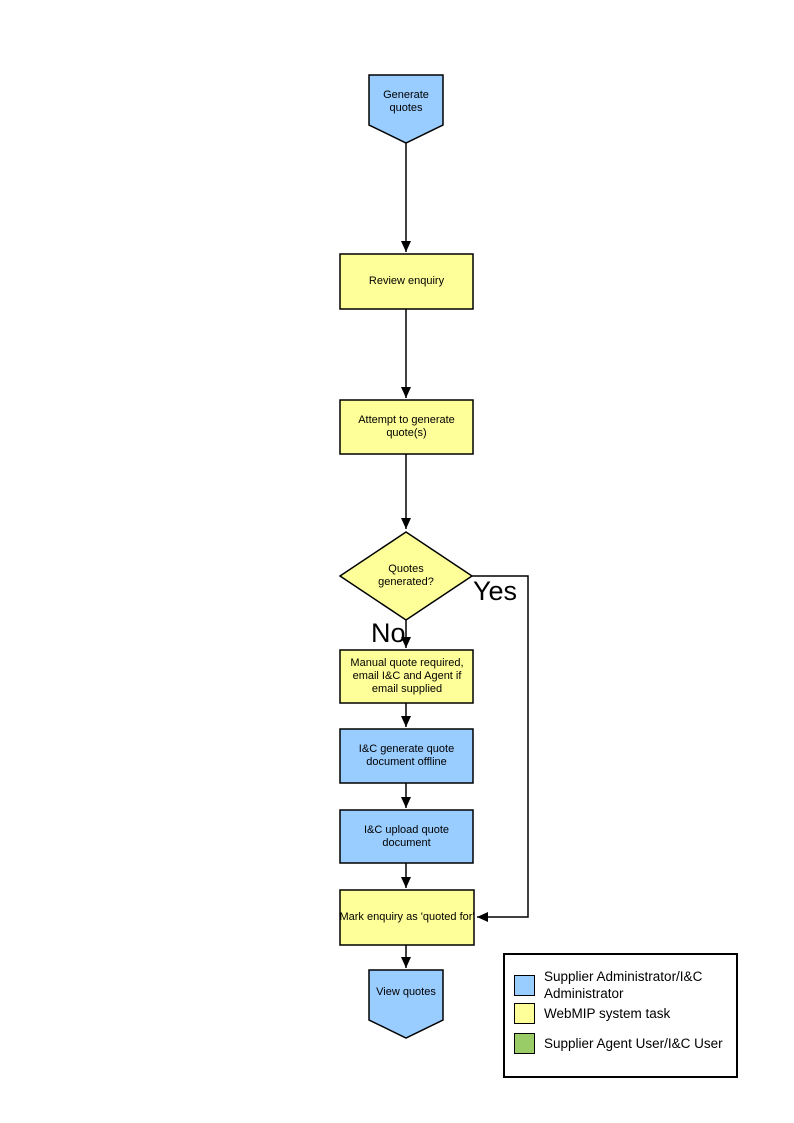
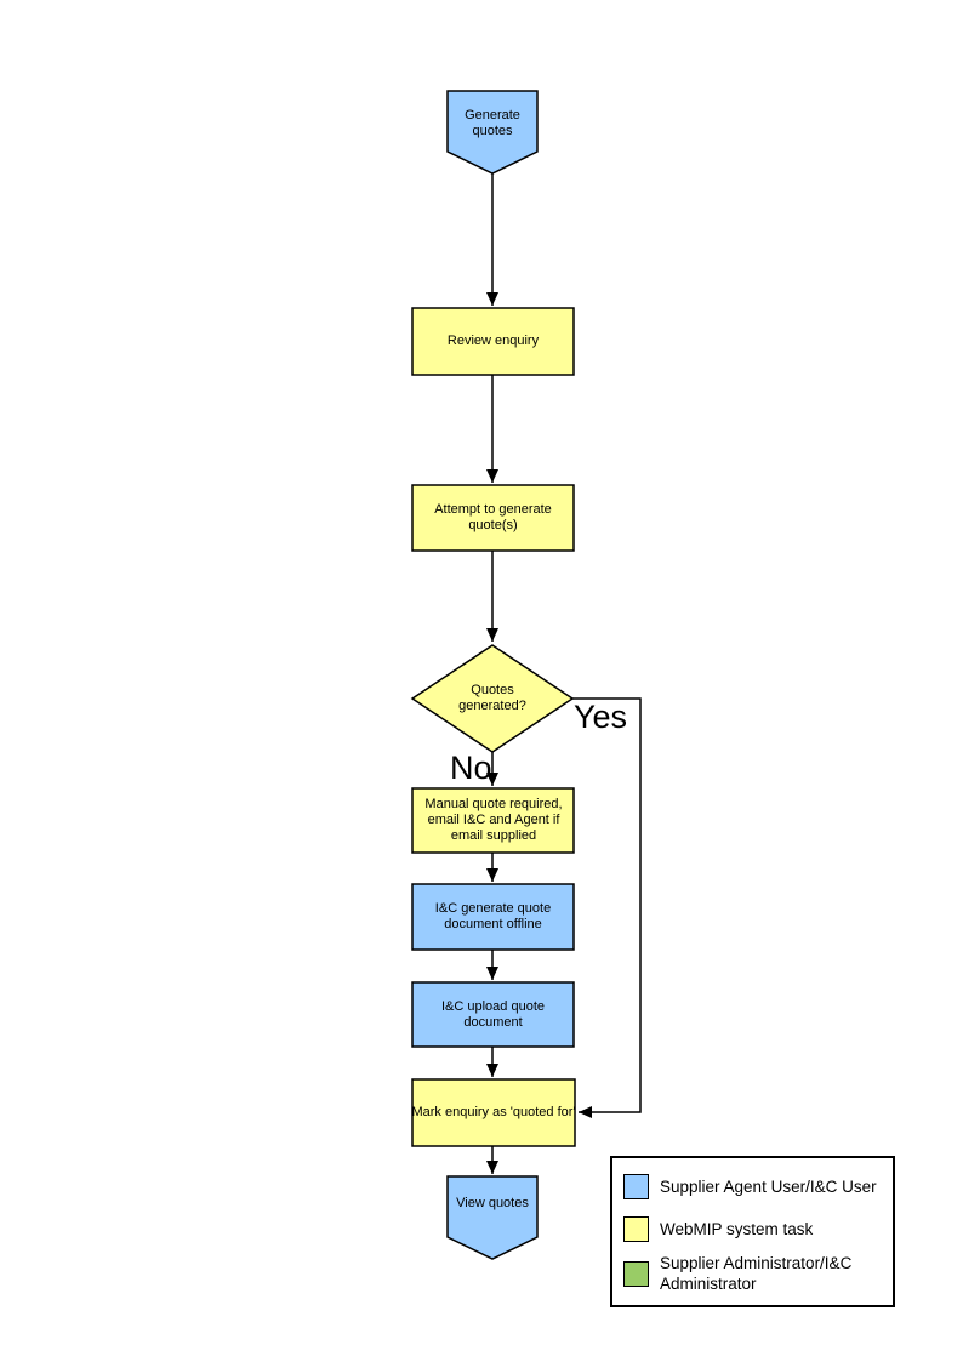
  Generate quotes
  Review enquiry
  Attempt to generate quote(s)
  Quotes generated?
  Manual quote required, email I&C and Agent if email supplied
  I&C generate quote document offline
  I&C upload quote document
  Mark enquiry as 'quoted for'
  View quotes
  Yes
  No
- Supplier Administrator/I&C Administrator
+ Supplier Agent User/I&C User
  WebMIP system task
- Supplier Agent User/I&C User
+ Supplier Administrator/I&C Administrator
